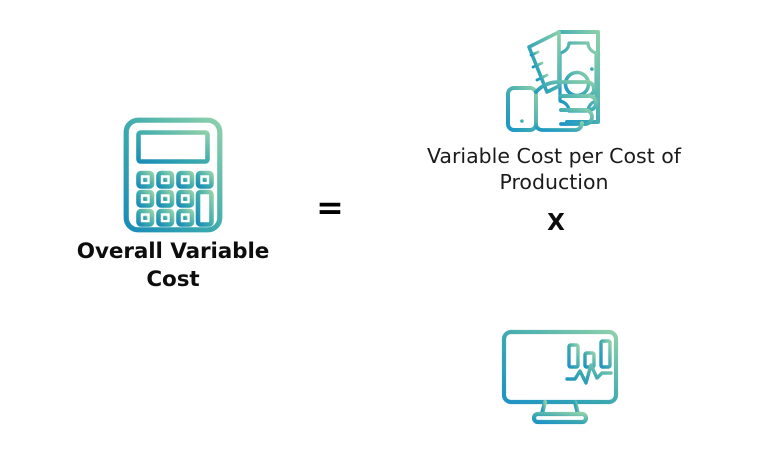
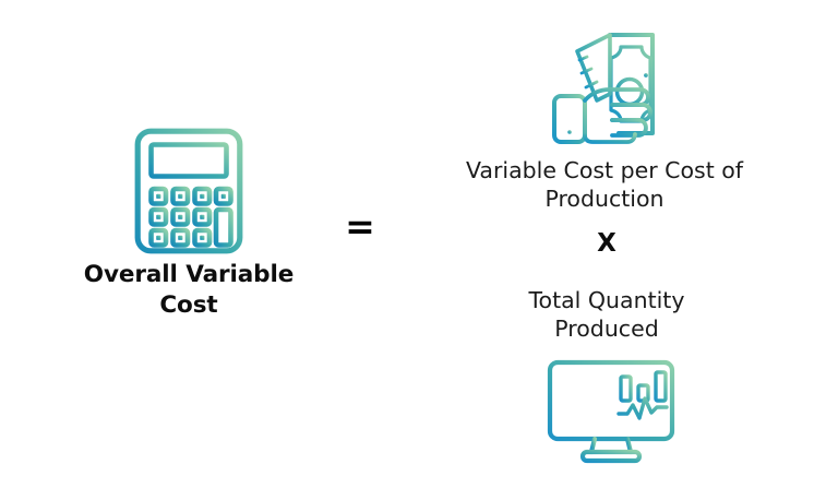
  Overall Variable
  Cost
  =
  Variable Cost per Cost of
  Production
  X
+ Total Quantity
+ Produced
